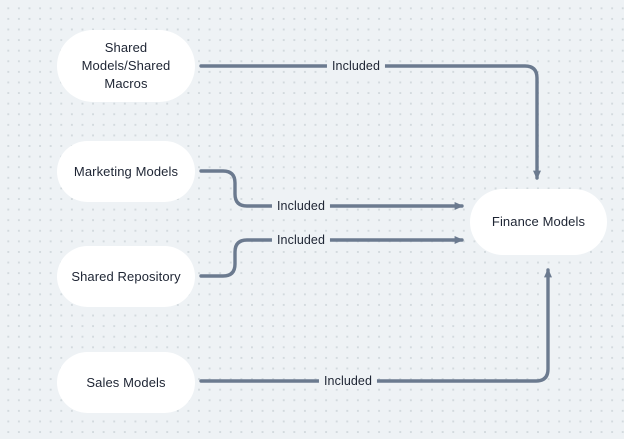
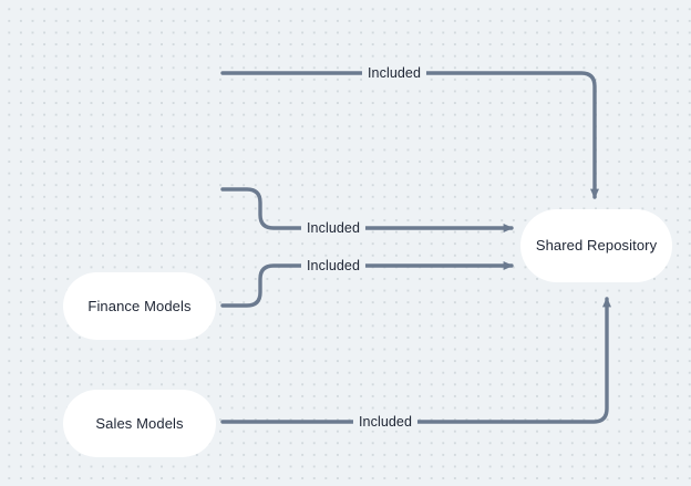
- Shared
- Models/Shared
- Macros
- Marketing Models
- Shared Repository
+ Finance Models
  Sales Models
- Finance Models
+ Shared Repository
  Included
  Included
  Included
  Included
